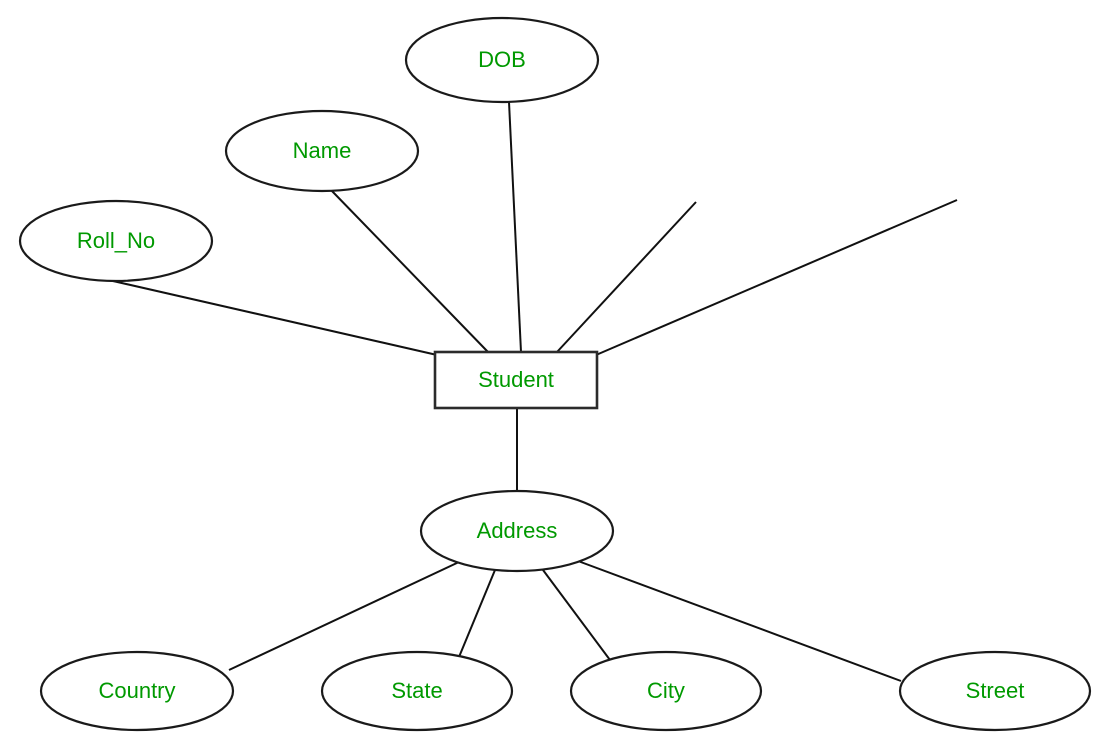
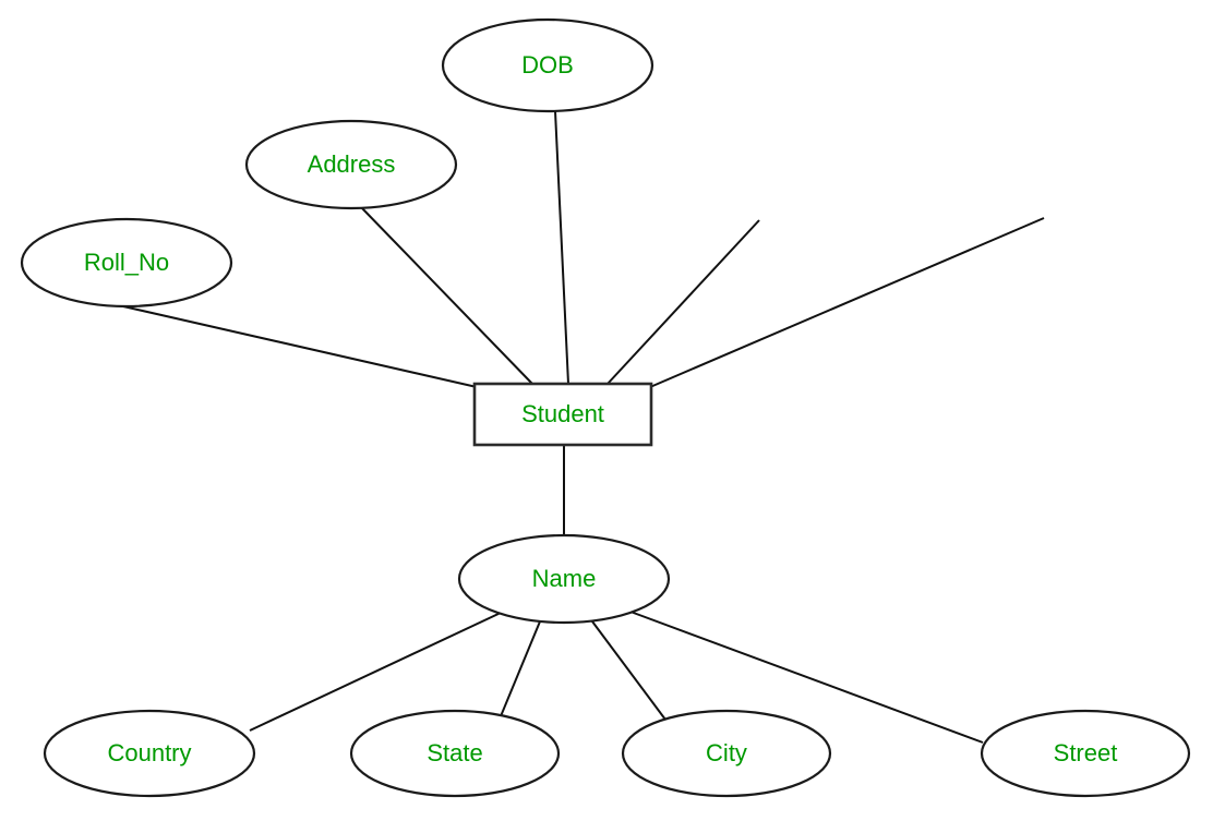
  DOB
- Name
+ Address
  Roll_No
  Student
- Address
+ Name
  Country
  State
  City
  Street
